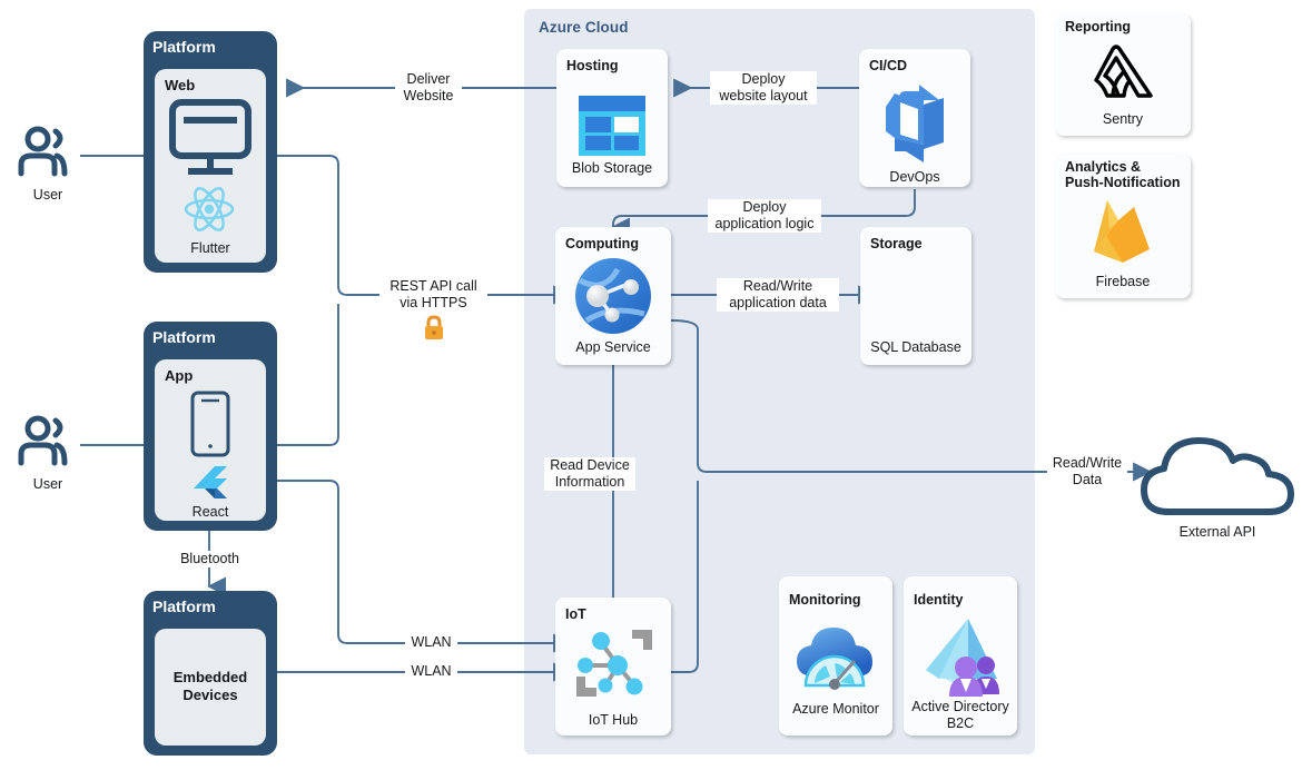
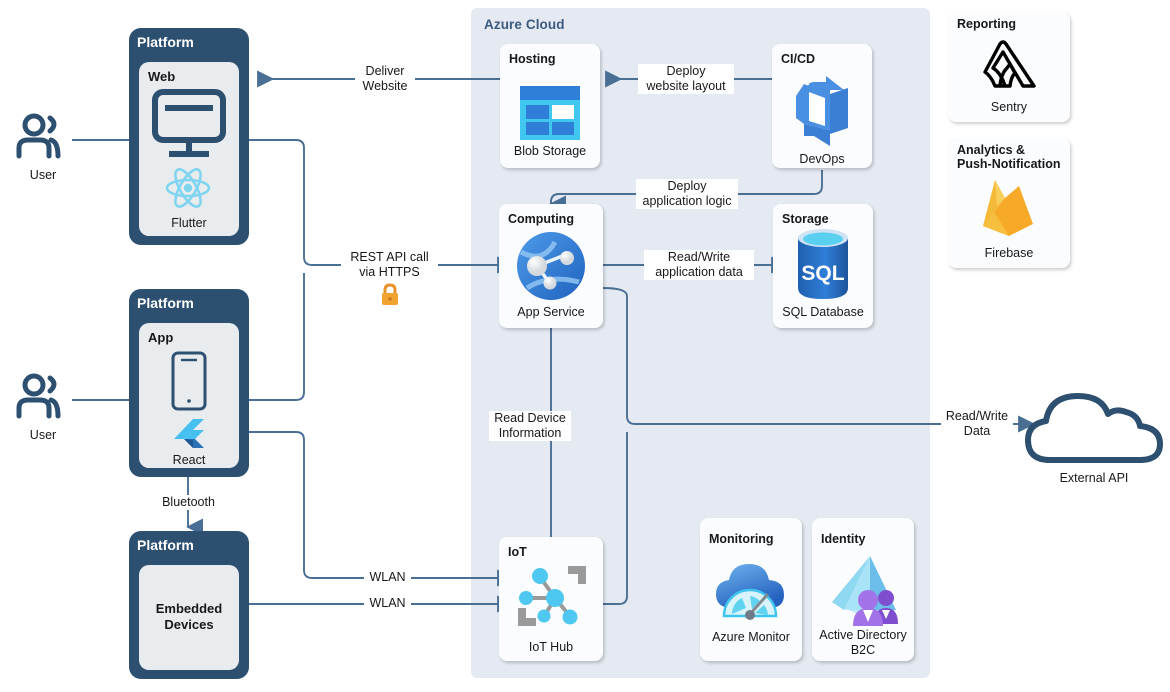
  Azure Cloud
  Platform
  Web
  Flutter
  Platform
  App
  React
  Platform
  Embedded
  Devices
  User
  User
  Hosting
  Blob Storage
  CI/CD
  DevOps
  Computing
  App Service
  Storage
+ SQL
  SQL Database
  IoT
  IoT Hub
  Monitoring
  Azure Monitor
  Identity
  Active Directory
  B2C
  Reporting
  Sentry
  Analytics &
  Push-Notification
  Firebase
  External API
  Deliver
  Website
  Deploy
  website layout
  Deploy
  application logic
  REST API call
  via HTTPS
  Read/Write
  application data
  Read Device
  Information
  Read/Write
  Data
  Bluetooth
  WLAN
  WLAN
